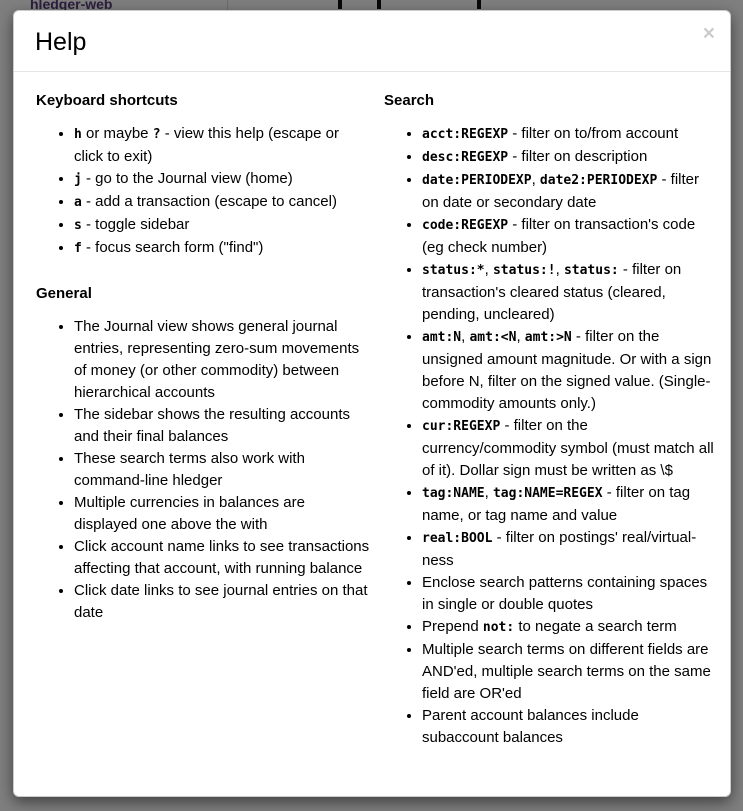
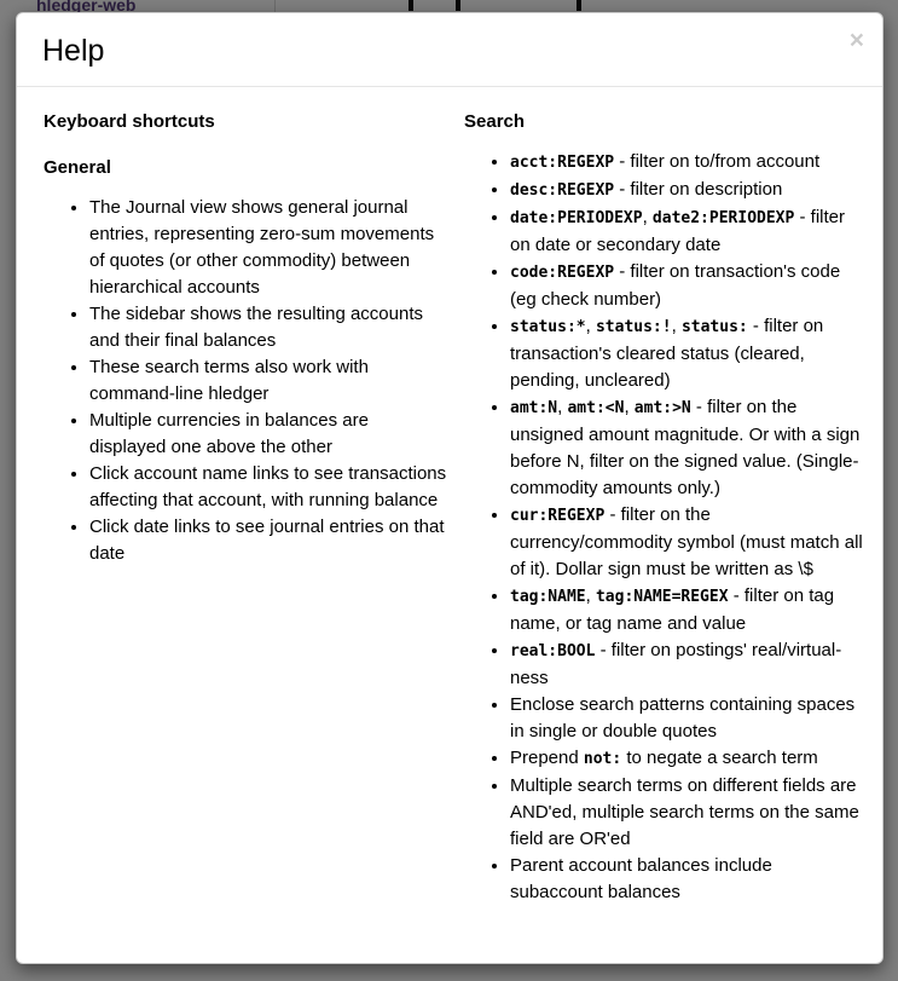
  hledger-web
  Help
  ×
  Keyboard shortcuts
- h or maybe ? - view this help (escape or click to exit)
- j - go to the Journal view (home)
- a - add a transaction (escape to cancel)
- s - toggle sidebar
- f - focus search form ("find")
  General
- The Journal view shows general journal entries, representing zero-sum movements of money (or other commodity) between hierarchical accounts
+ The Journal view shows general journal entries, representing zero-sum movements of quotes (or other commodity) between hierarchical accounts
  The sidebar shows the resulting accounts and their final balances
  These search terms also work with command-line hledger
- Multiple currencies in balances are displayed one above the with
+ Multiple currencies in balances are displayed one above the other
  Click account name links to see transactions affecting that account, with running balance
  Click date links to see journal entries on that date
  Search
  acct:REGEXP - filter on to/from account
  desc:REGEXP - filter on description
  date:PERIODEXP, date2:PERIODEXP - filter on date or secondary date
  code:REGEXP - filter on transaction's code (eg check number)
  status:*, status:!, status: - filter on transaction's cleared status (cleared, pending, uncleared)
  amt:N, amt:<N, amt:>N - filter on the unsigned amount magnitude. Or with a sign before N, filter on the signed value. (Single-commodity amounts only.)
  cur:REGEXP - filter on the currency/commodity symbol (must match all of it). Dollar sign must be written as \$
  tag:NAME, tag:NAME=REGEX - filter on tag name, or tag name and value
  real:BOOL - filter on postings' real/virtual-ness
  Enclose search patterns containing spaces in single or double quotes
  Prepend not: to negate a search term
  Multiple search terms on different fields are AND'ed, multiple search terms on the same field are OR'ed
  Parent account balances include subaccount balances
